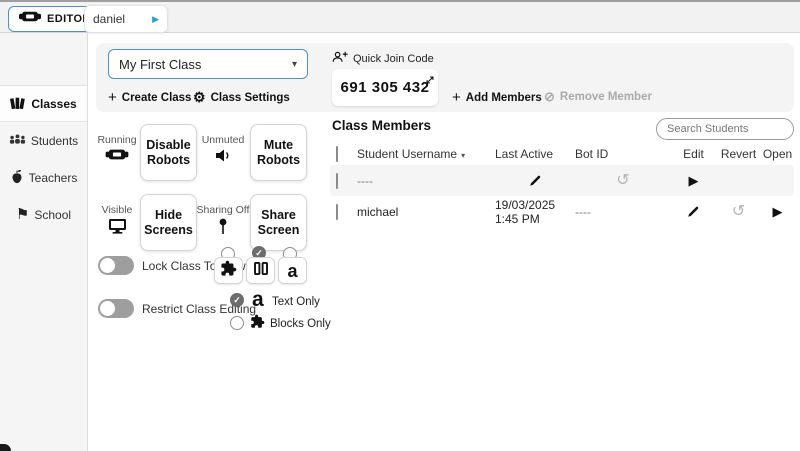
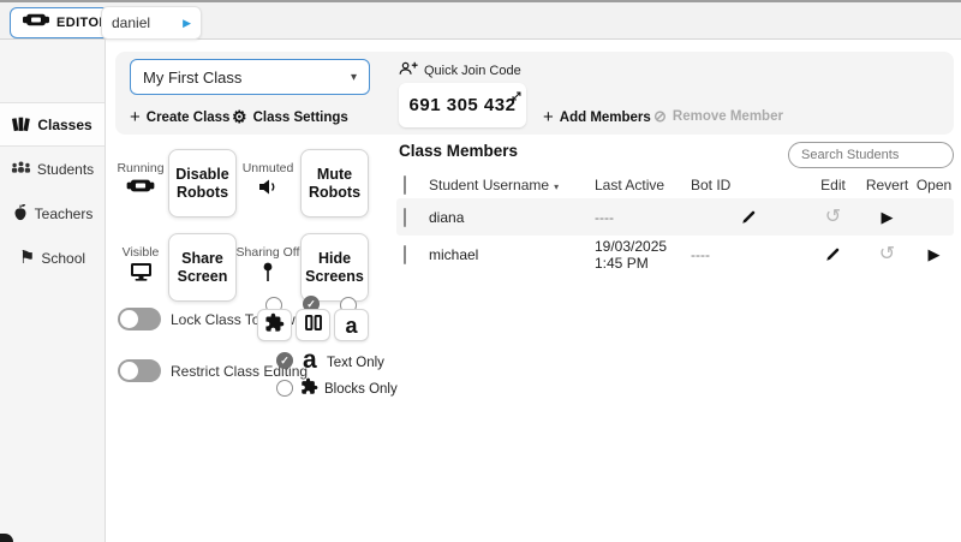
  EDITO
  daniel
  ▶
  Classes
  Students
  Teachers
  ⚑
  School
  My First Class
  ▾
  +
  Create Class
  ⚙
  Class Settings
  Quick Join Code
  691 305 432
  +
  Add Members
  ⊘
  Remove Member
  Running
  Disable Robots
  Unmuted
  Mute Robots
  Visible
- Hide Screens
+ Share Screen
  Sharing Off
- Share Screen
+ Hide Screens
  ✓
  a
  Restrict Class Editing
  ✓
  a
  Text Only
  Blocks Only
  Class Members
  Search Students
  Student Username ▾
  Last Active
  Bot ID
  Edit
  Revert
  Open
+ diana
  ----
  ↺
  ▶
  michael
  19/03/2025 1:45 PM
  ----
  ↺
  ▶
